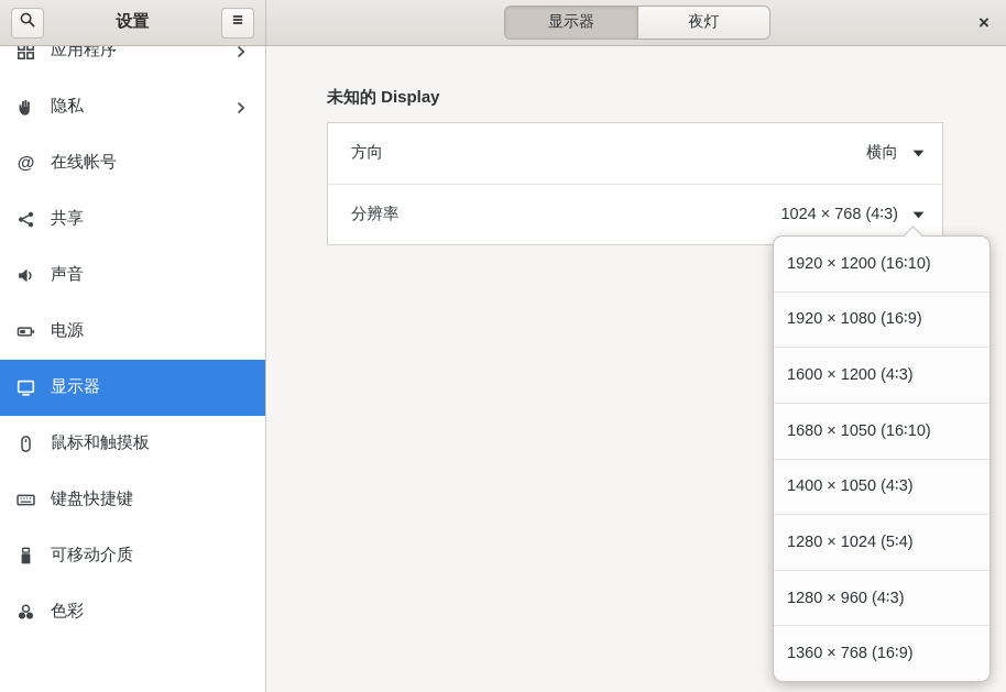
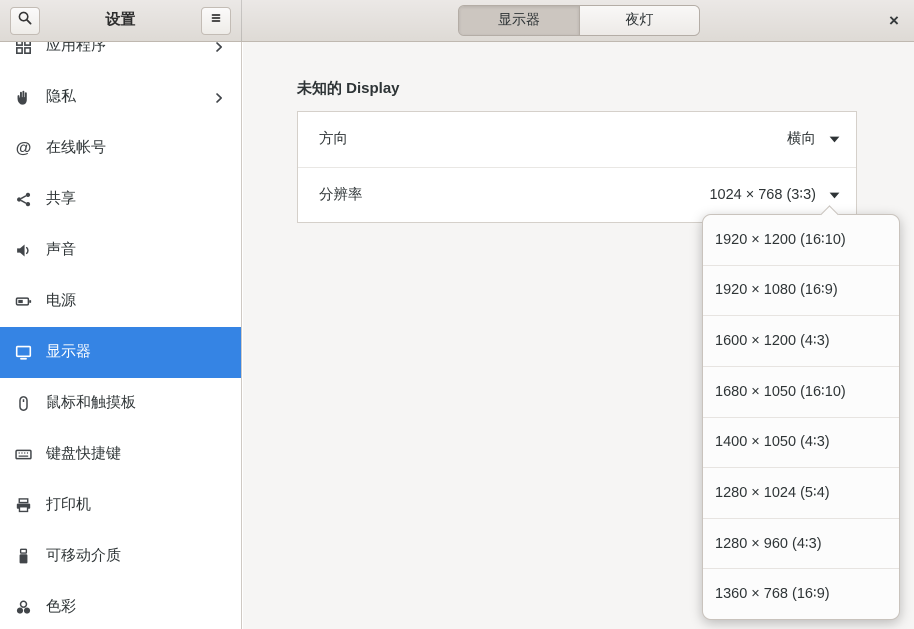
  设置
  显示器
  夜灯
  ×
  应用程序
  隐私
  @
  在线帐号
  共享
  声音
  电源
  显示器
  鼠标和触摸板
  键盘快捷键
+ 打印机
  可移动介质
  色彩
  未知的 Display
  方向
  横向
  分辨率
- 1024 × 768 (4∶3)
+ 1024 × 768 (3∶3)
  1920 × 1200 (16∶10)
  1920 × 1080 (16∶9)
  1600 × 1200 (4∶3)
  1680 × 1050 (16∶10)
  1400 × 1050 (4∶3)
  1280 × 1024 (5∶4)
  1280 × 960 (4∶3)
  1360 × 768 (16∶9)
